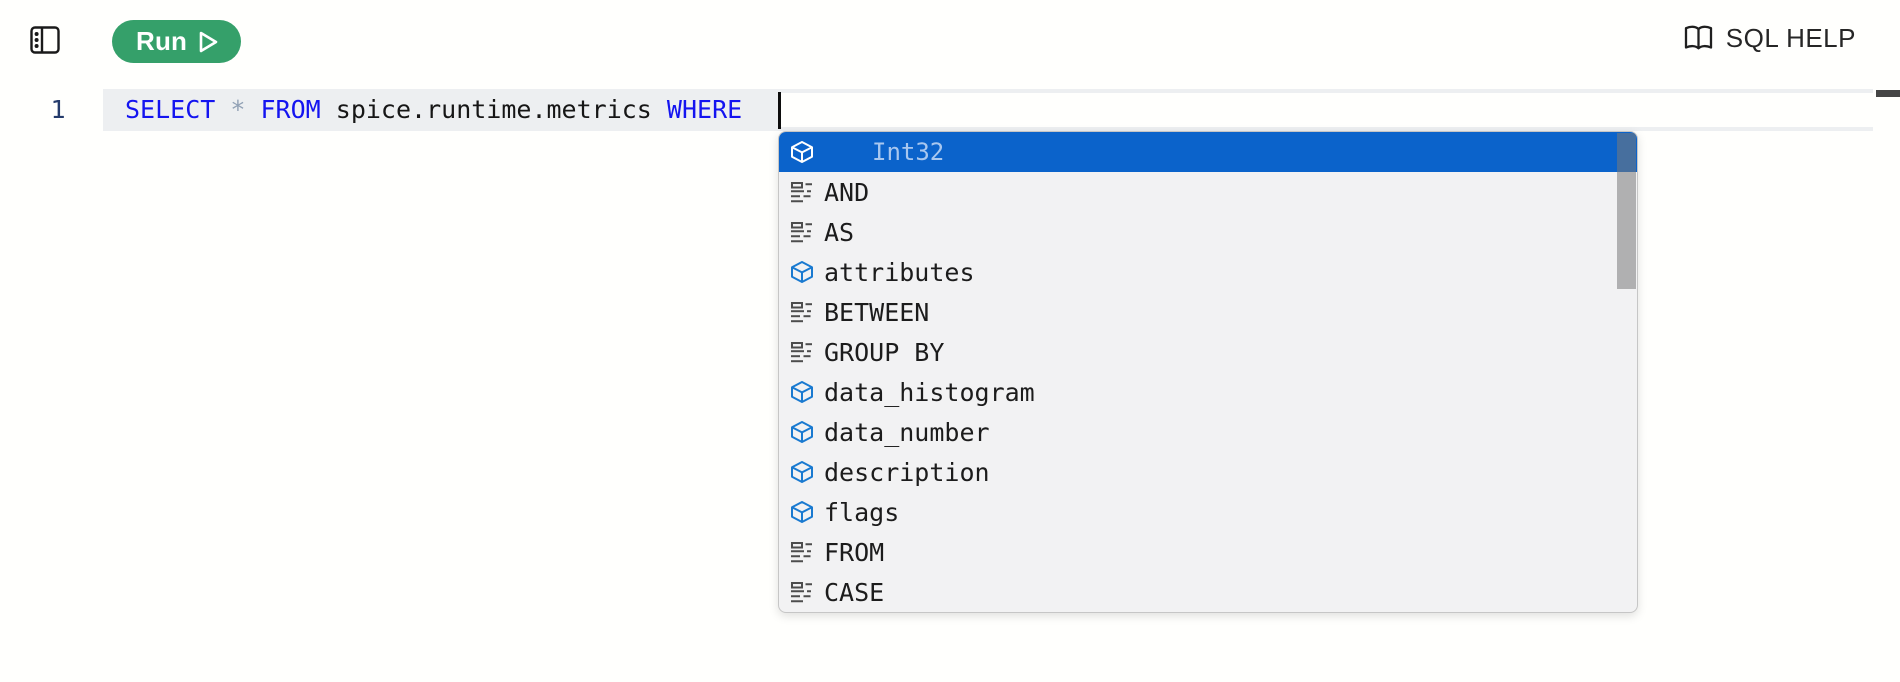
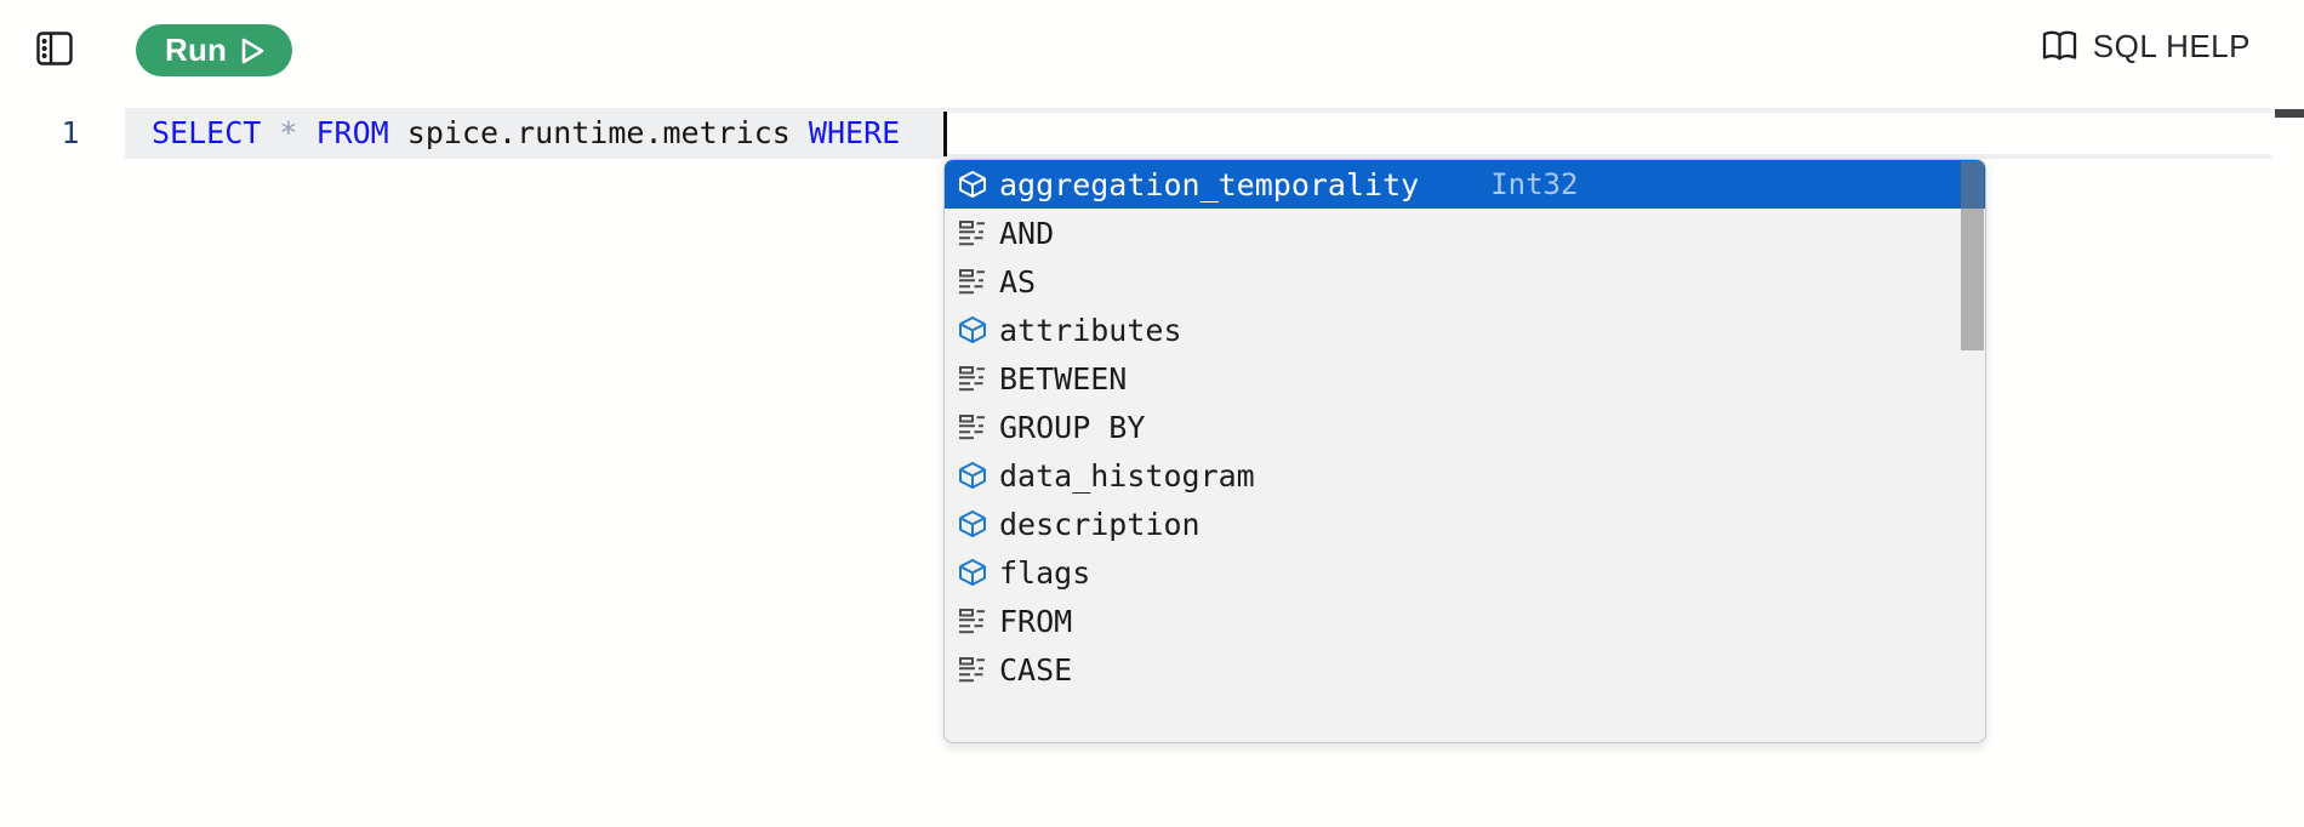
  Run
  SQL HELP
  1
  SELECT * FROM spice.runtime.metrics WHERE
+ aggregation_temporality
  Int32
  AND
  AS
  attributes
  BETWEEN
  GROUP BY
  data_histogram
- data_number
  description
  flags
  FROM
  CASE
